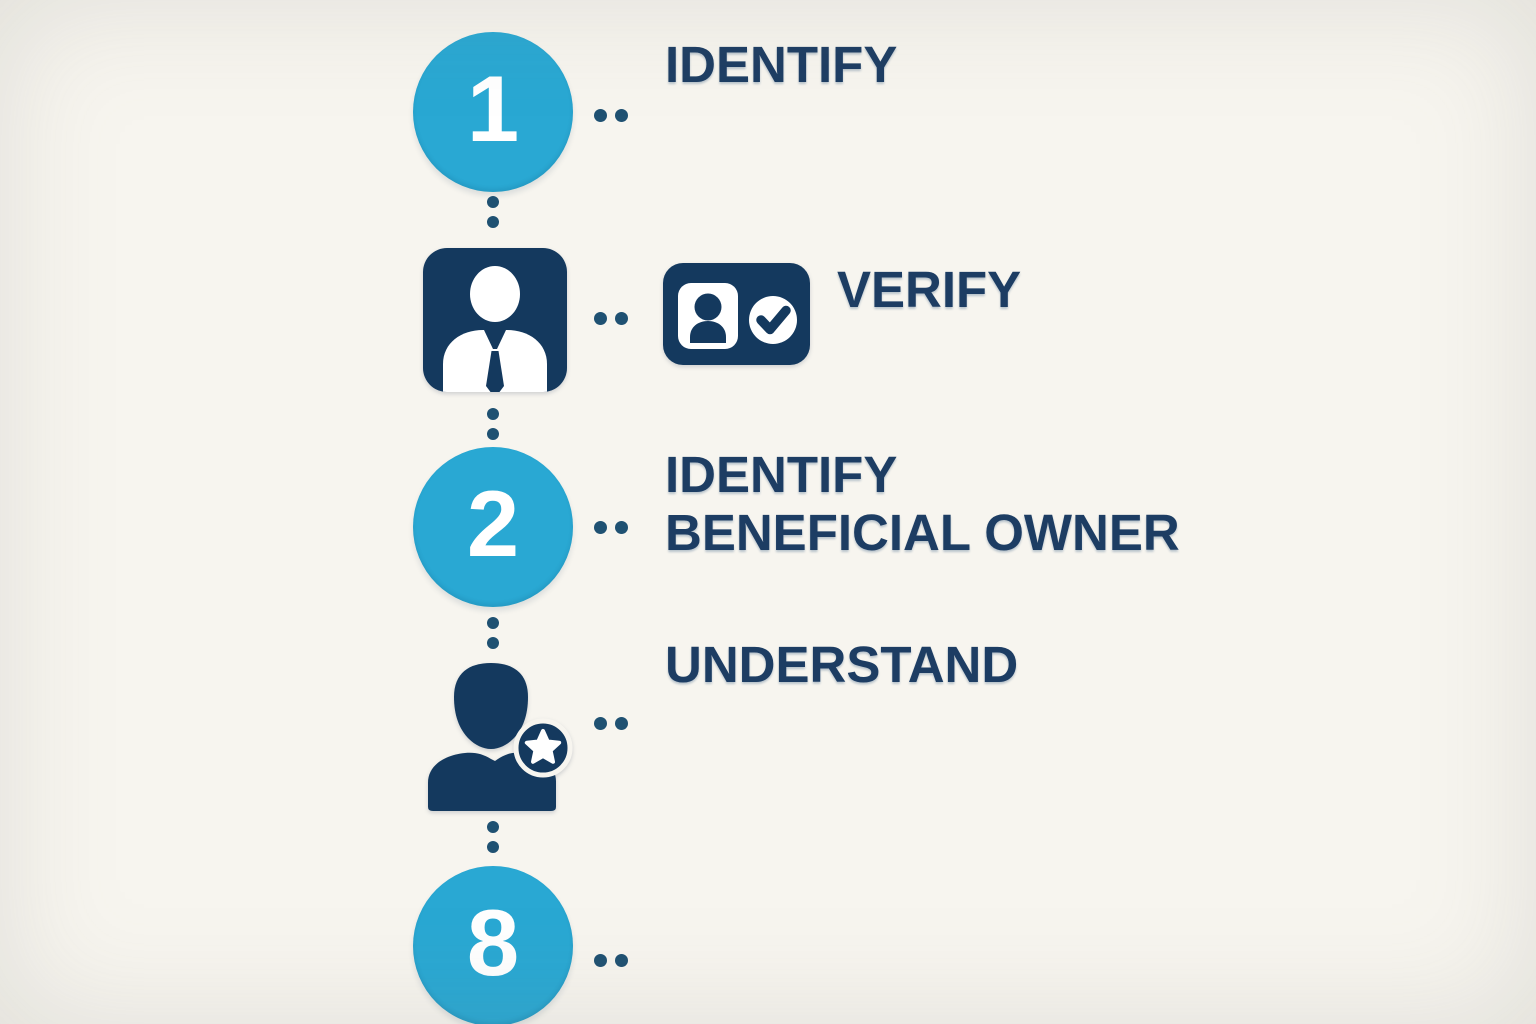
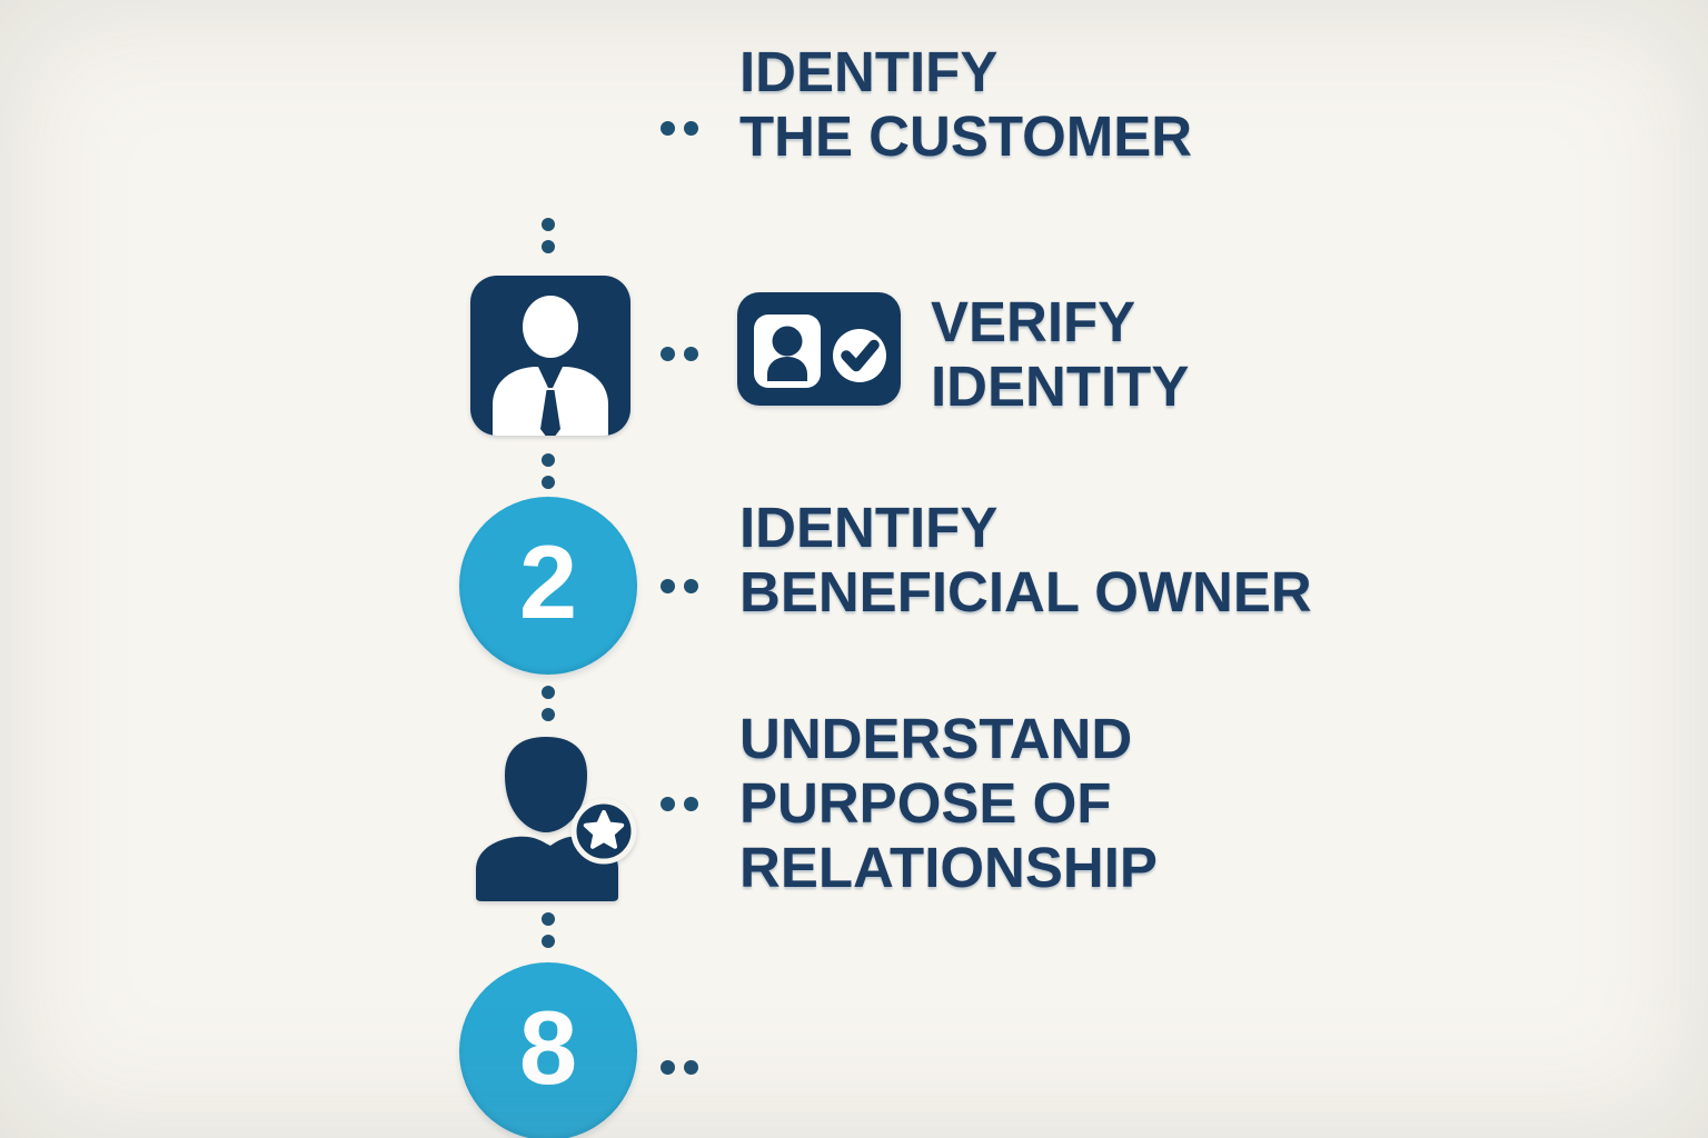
- 1
  IDENTIFY
+ THE CUSTOMER
  VERIFY
+ IDENTITY
  2
  IDENTIFY
  BENEFICIAL OWNER
  UNDERSTAND
+ PURPOSE OF
+ RELATIONSHIP
  8
